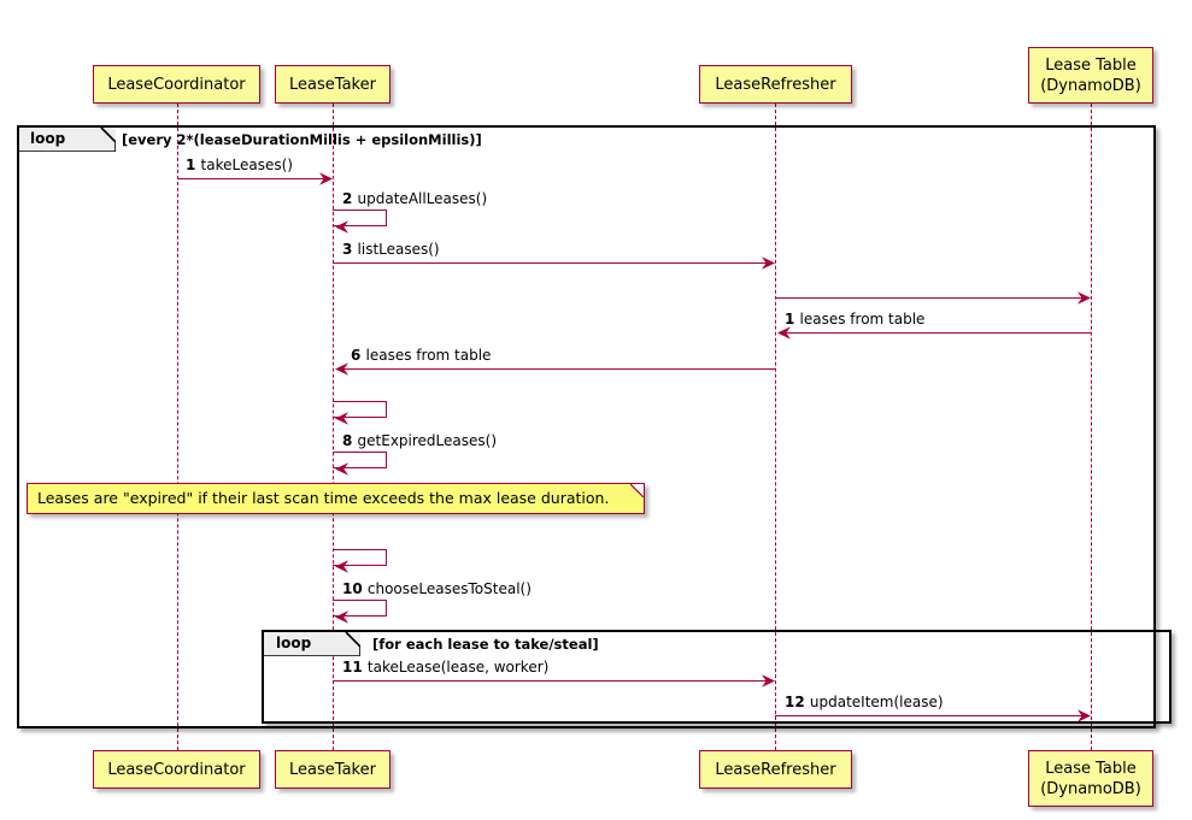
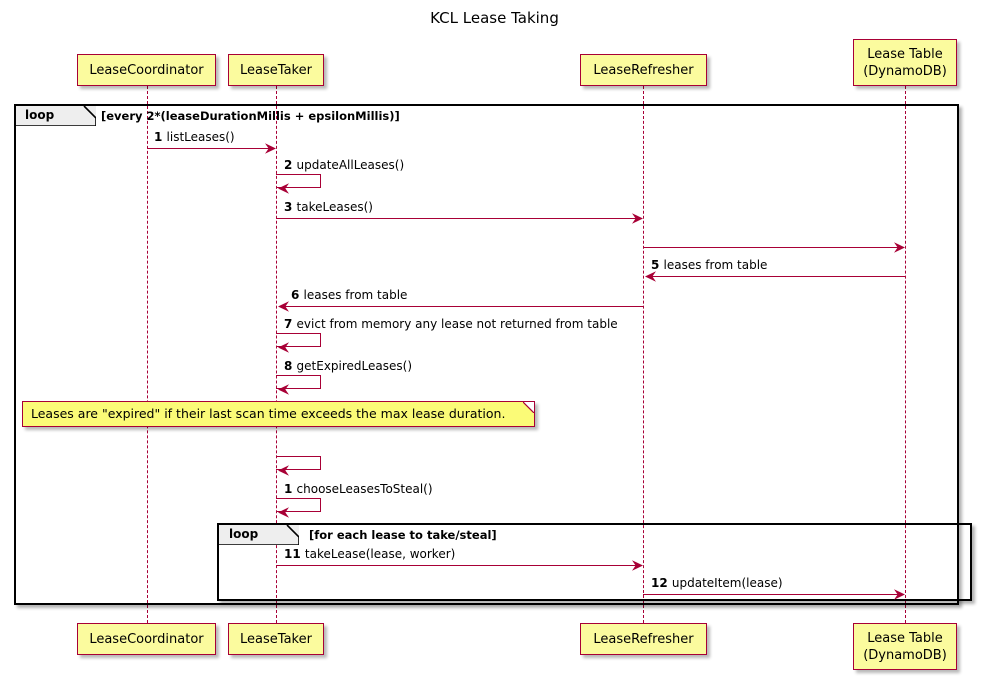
+ KCL Lease Taking
  loop
  [every 2*(leaseDurationMillis + epsilonMillis)]
- 1 takeLeases()
+ 1 listLeases()
  2 updateAllLeases()
- 3 listLeases()
+ 3 takeLeases()
- 1 leases from table
+ 5 leases from table
  6 leases from table
+ 7 evict from memory any lease not returned from table
  8 getExpiredLeases()
  Leases are "expired" if their last scan time exceeds the max lease duration.
- 10 chooseLeasesToSteal()
+ 1 chooseLeasesToSteal()
  loop
  [for each lease to take/steal]
  11 takeLease(lease, worker)
  12 updateItem(lease)
  LeaseCoordinator
  LeaseTaker
  LeaseRefresher
  Lease Table
  (DynamoDB)
  LeaseCoordinator
  LeaseTaker
  LeaseRefresher
  Lease Table
  (DynamoDB)
